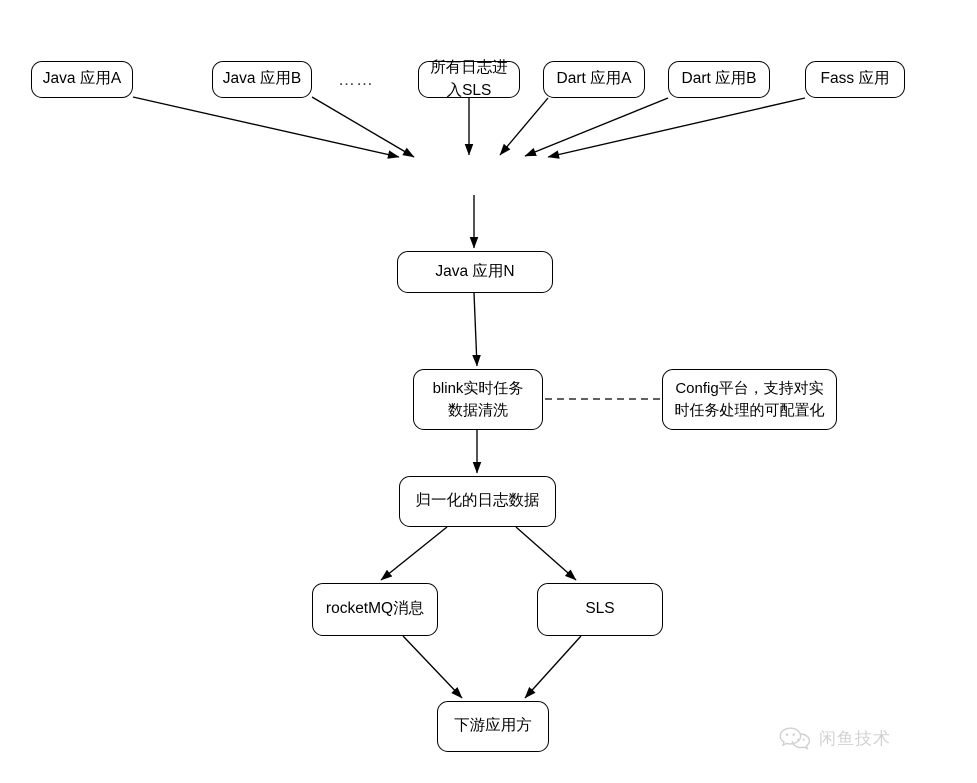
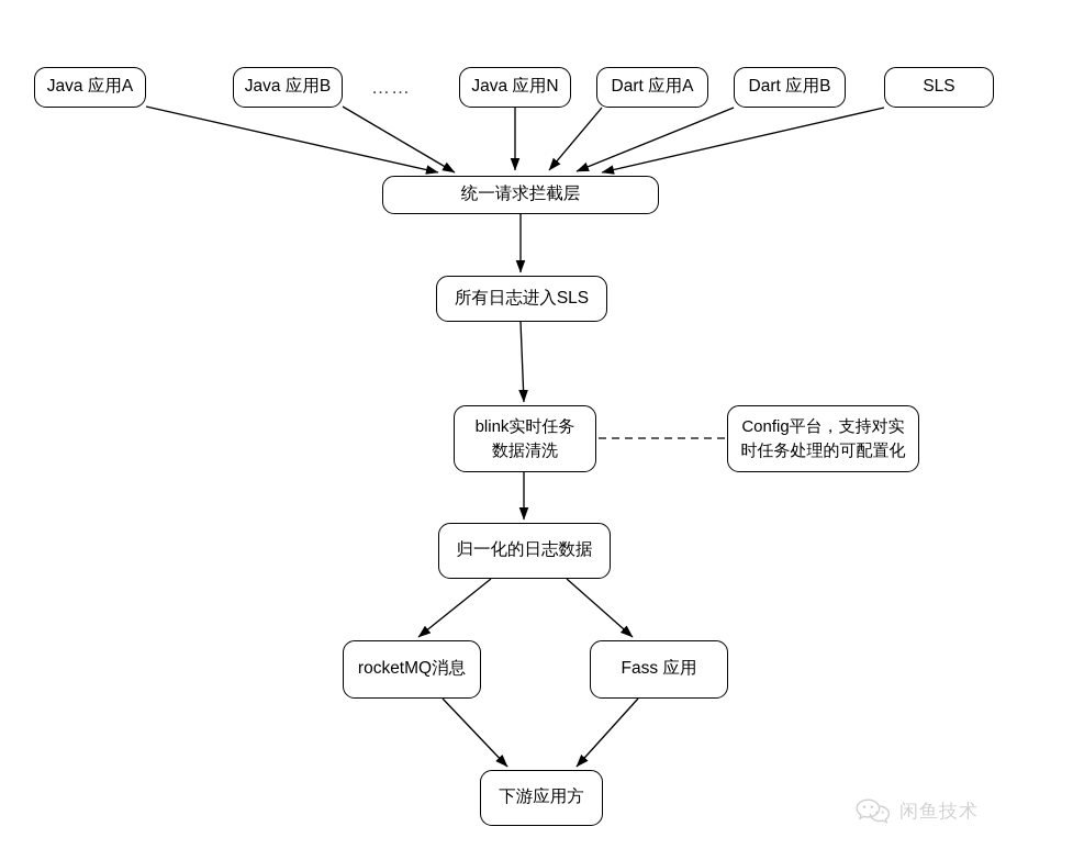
  Java 应用A
  Java 应用B
  ……
- 所有日志进入SLS
+ Java 应用N
  Dart 应用A
  Dart 应用B
- Fass 应用
+ SLS
+ 统一请求拦截层
- Java 应用N
+ 所有日志进入SLS
  blink实时任务
  数据清洗
  Config平台，支持对实
  时任务处理的可配置化
  归一化的日志数据
  rocketMQ消息
- SLS
+ Fass 应用
  下游应用方
  闲鱼技术
